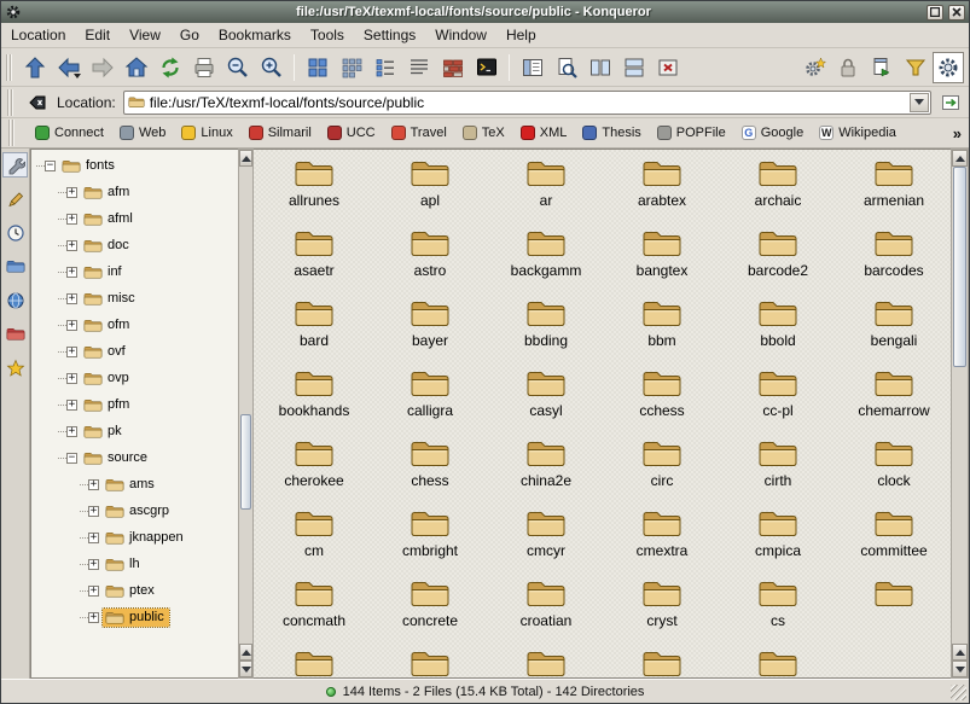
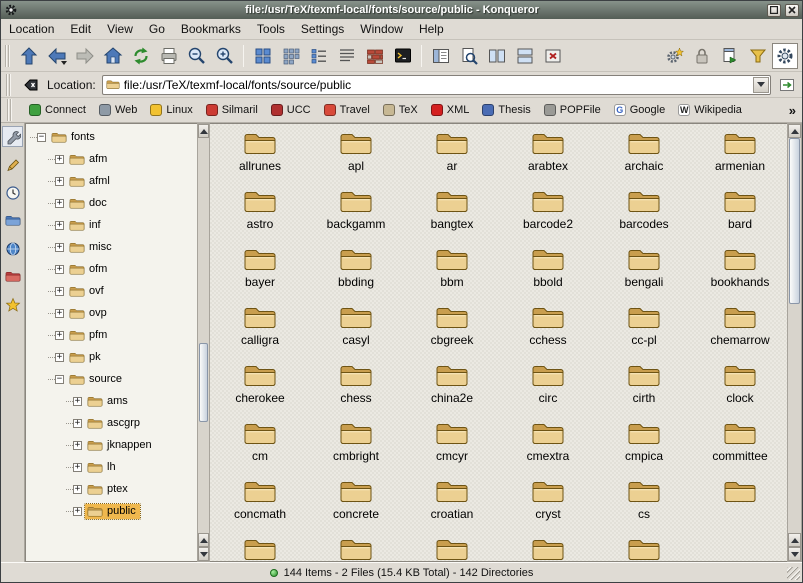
  file:/usr/TeX/texmf-local/fonts/source/public - Konqueror
  Location
  Edit
  View
  Go
  Bookmarks
  Tools
  Settings
  Window
  Help
  Location:
  file:/usr/TeX/texmf-local/fonts/source/public
  Connect
  Web
  Linux
  Silmaril
  UCC
  Travel
  TeX
  XML
  Thesis
  POPFile
  G
  Google
  W
  Wikipedia
  »
  −
  fonts
  +
  afm
  +
  afml
  +
  doc
  +
  inf
  +
  misc
  +
  ofm
  +
  ovf
  +
  ovp
  +
  pfm
  +
  pk
  −
  source
  +
  ams
  +
  ascgrp
  +
  jknappen
  +
  lh
  +
  ptex
  +
  public
  allrunes
  apl
  ar
  arabtex
  archaic
  armenian
- asaetr
  astro
  backgamm
  bangtex
  barcode2
  barcodes
  bard
  bayer
  bbding
  bbm
  bbold
  bengali
  bookhands
  calligra
  casyl
+ cbgreek
  cchess
  cc-pl
  chemarrow
  cherokee
  chess
  china2e
  circ
  cirth
  clock
  cm
  cmbright
  cmcyr
  cmextra
  cmpica
  committee
  concmath
  concrete
  croatian
  cryst
  cs
  144 Items - 2 Files (15.4 KB Total) - 142 Directories
